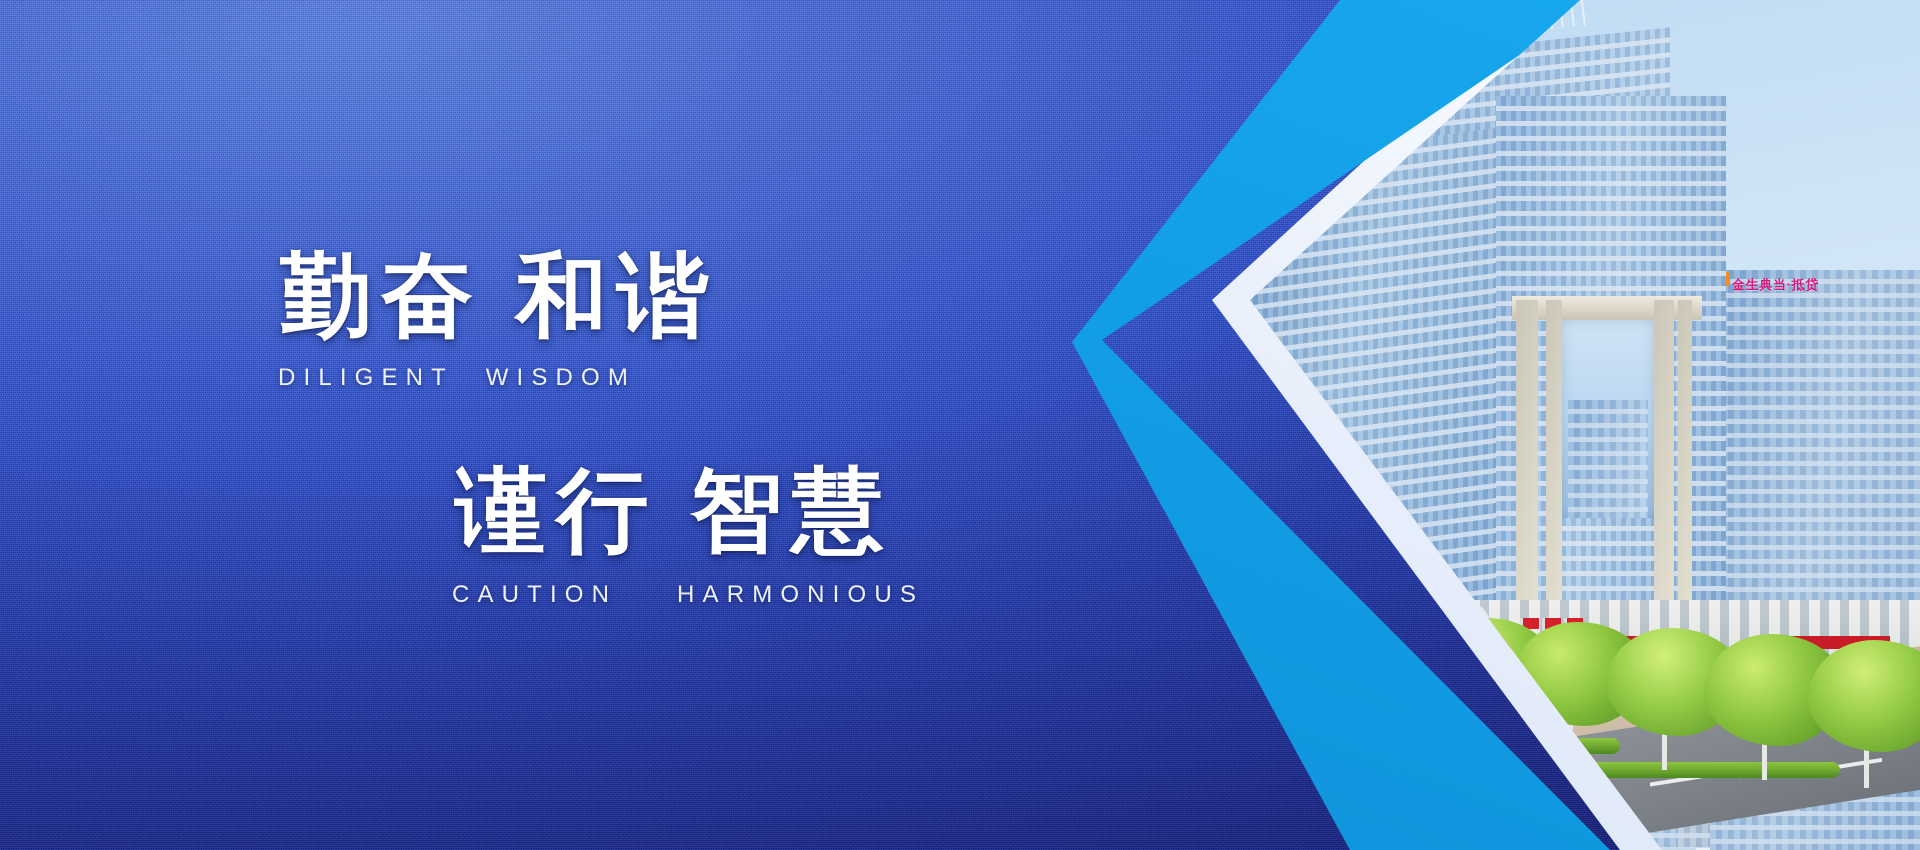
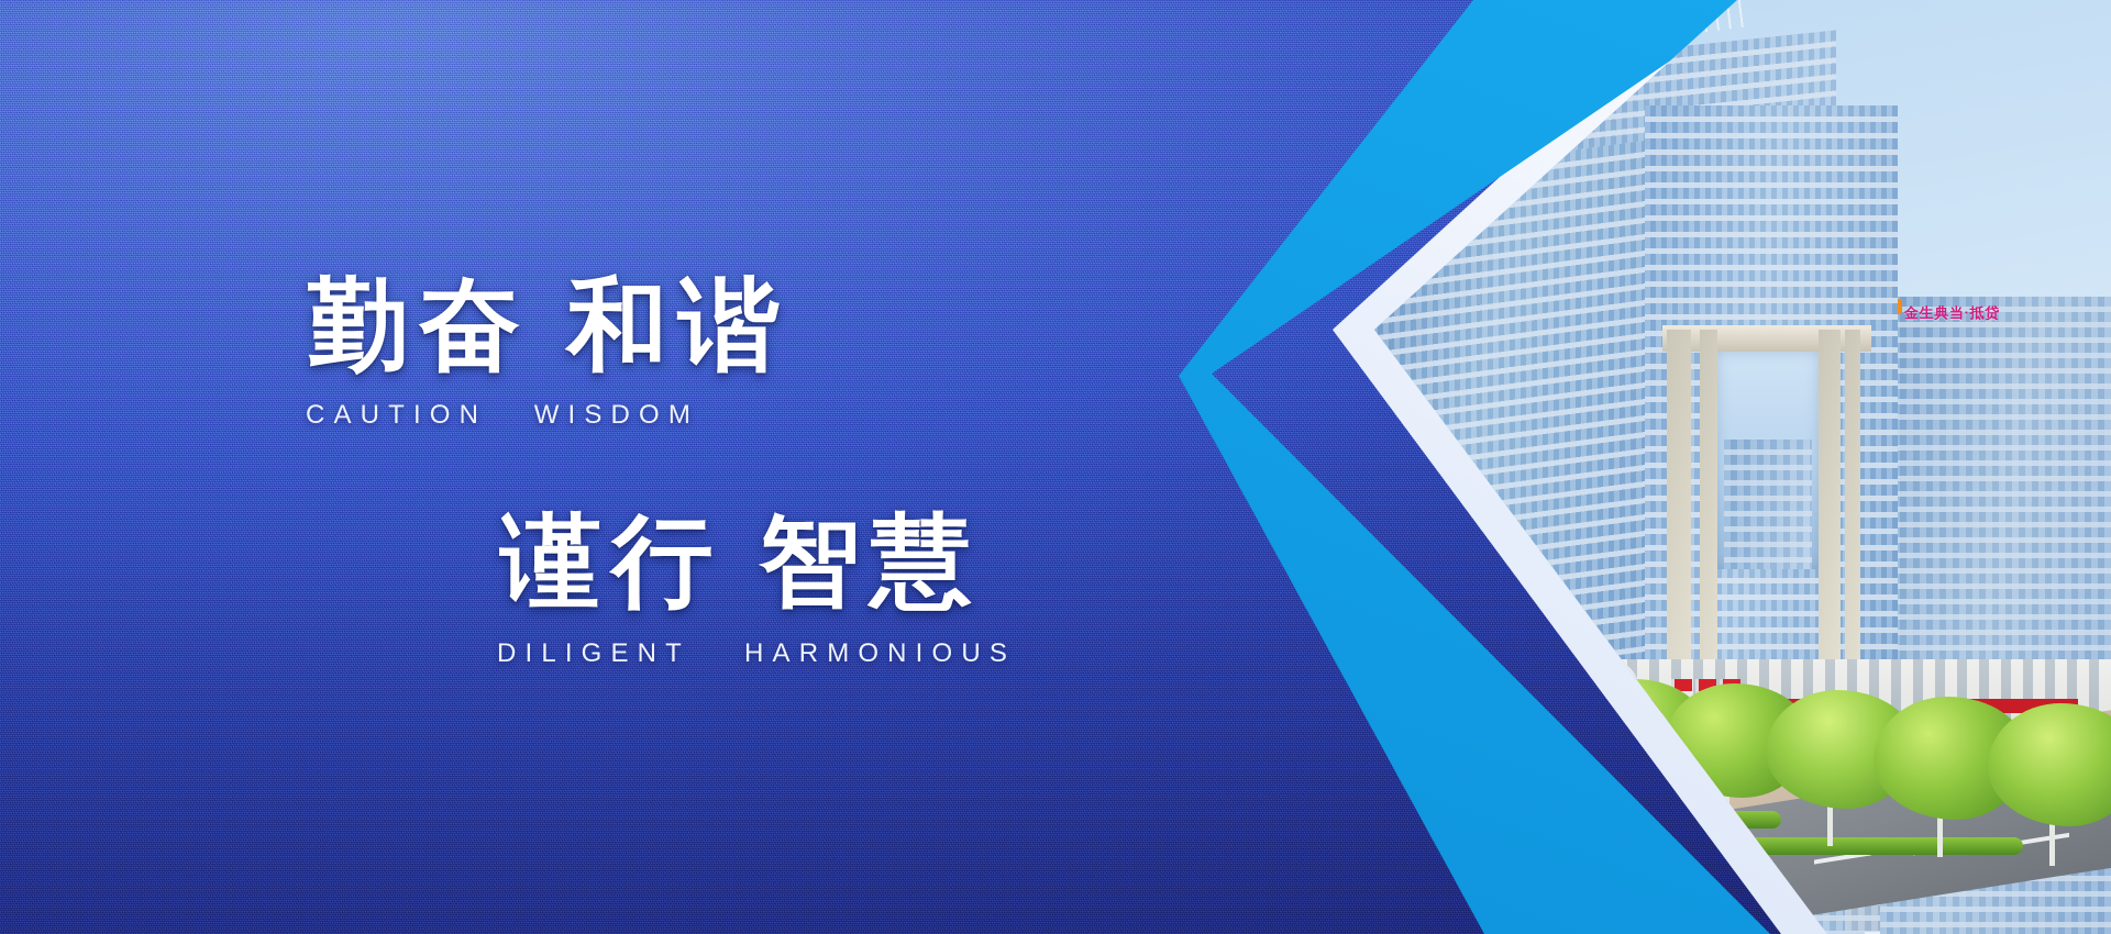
  勤奋 和谐
- DILIGENT
+ CAUTION
  WISDOM
  谨行 智慧
- CAUTION
+ DILIGENT
  HARMONIOUS
